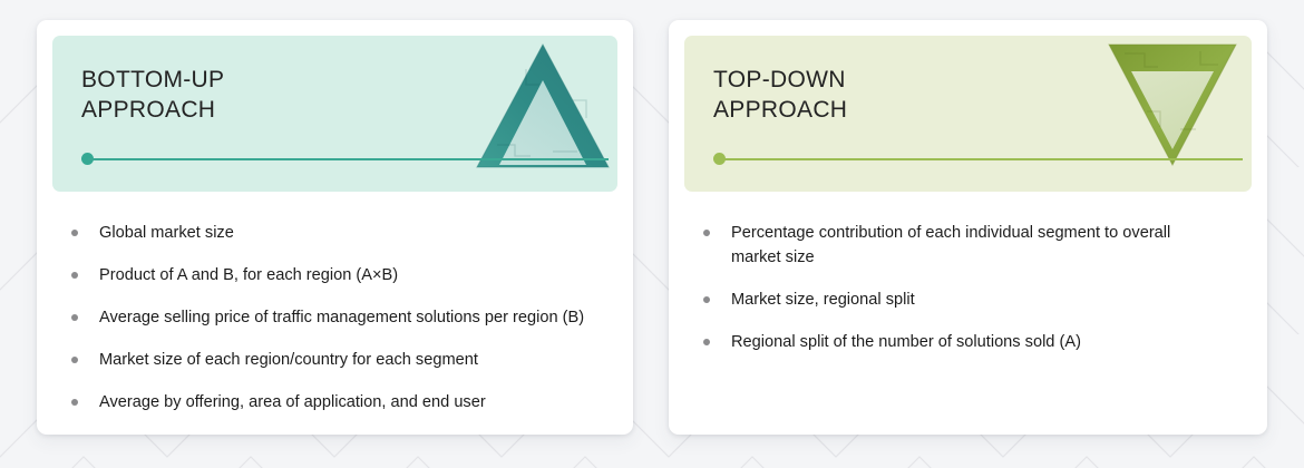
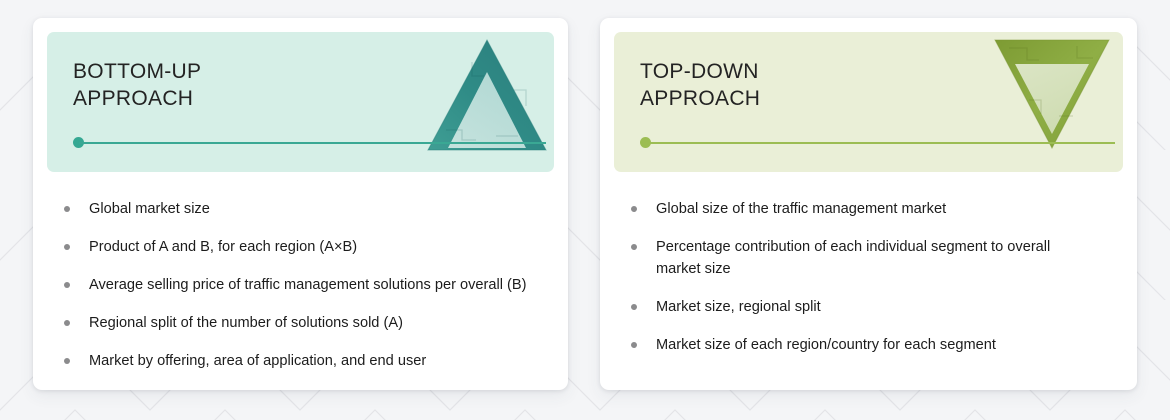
  BOTTOM-UP
  APPROACH
  Global market size
  Product of A and B, for each region (A×B)
- Average selling price of traffic management solutions per region (B)
+ Average selling price of traffic management solutions per overall (B)
- Market size of each region/country for each segment
+ Regional split of the number of solutions sold (A)
- Average by offering, area of application, and end user
+ Market by offering, area of application, and end user
  TOP-DOWN
  APPROACH
+ Global size of the traffic management market
  Percentage contribution of each individual segment to overall market size
  Market size, regional split
- Regional split of the number of solutions sold (A)
+ Market size of each region/country for each segment
